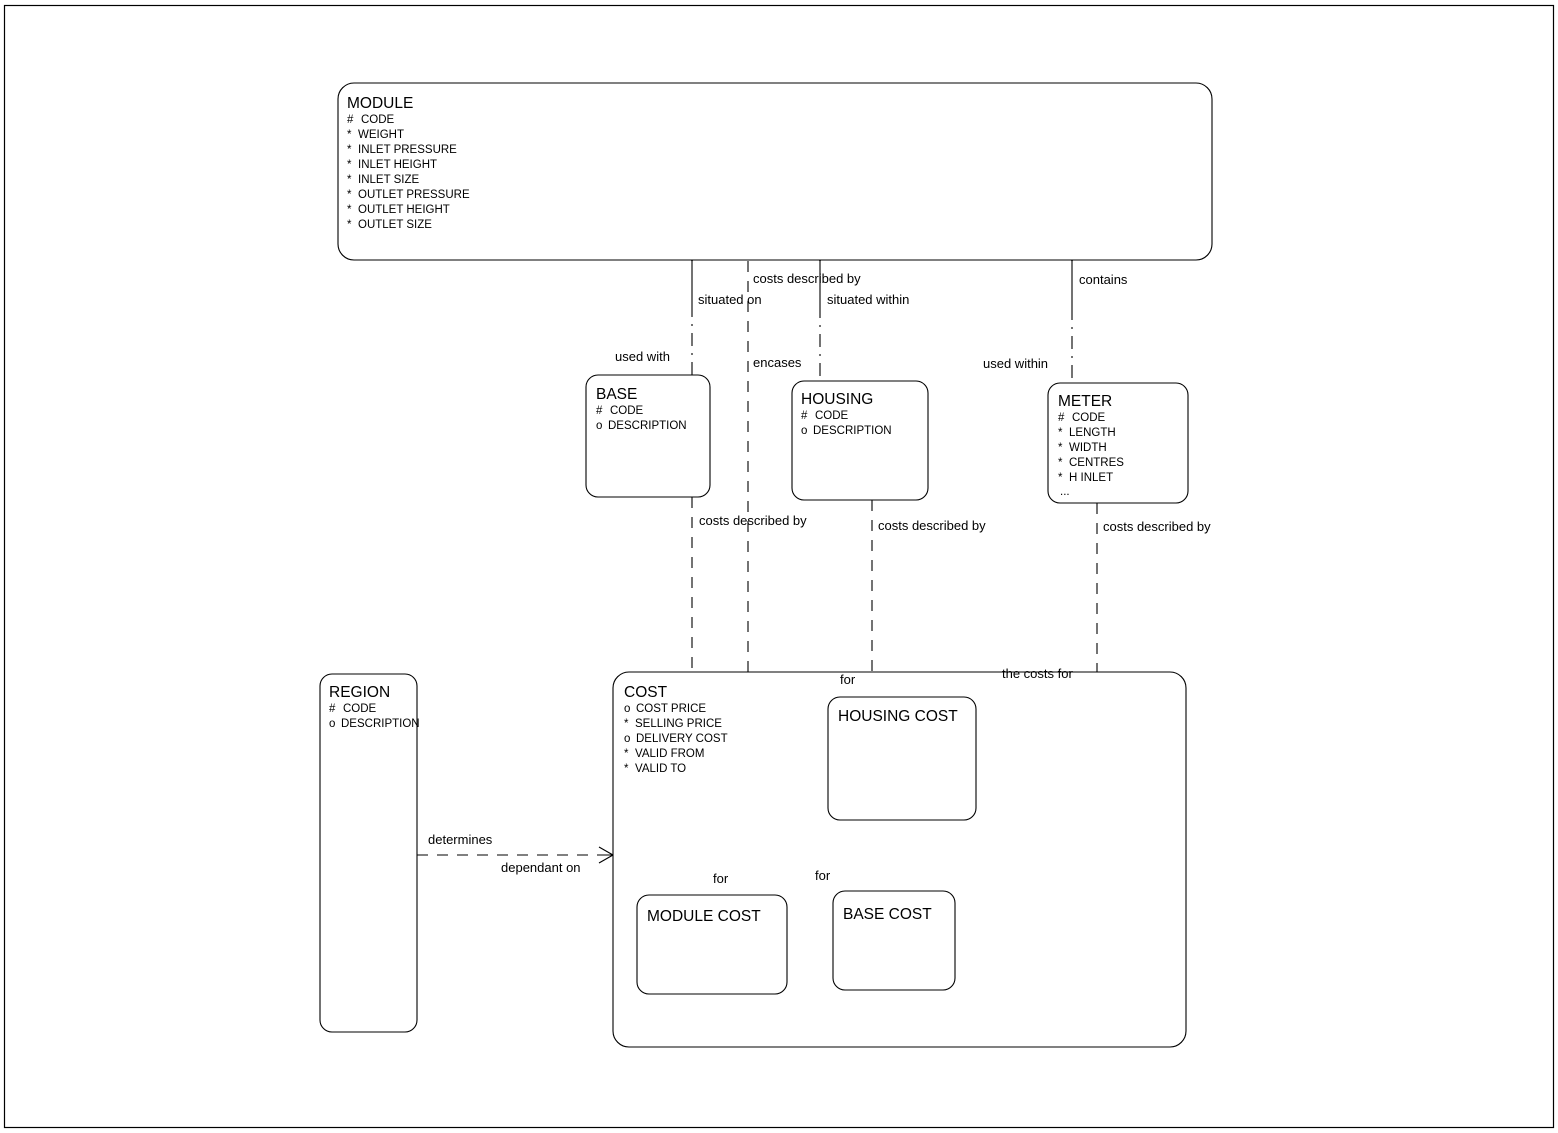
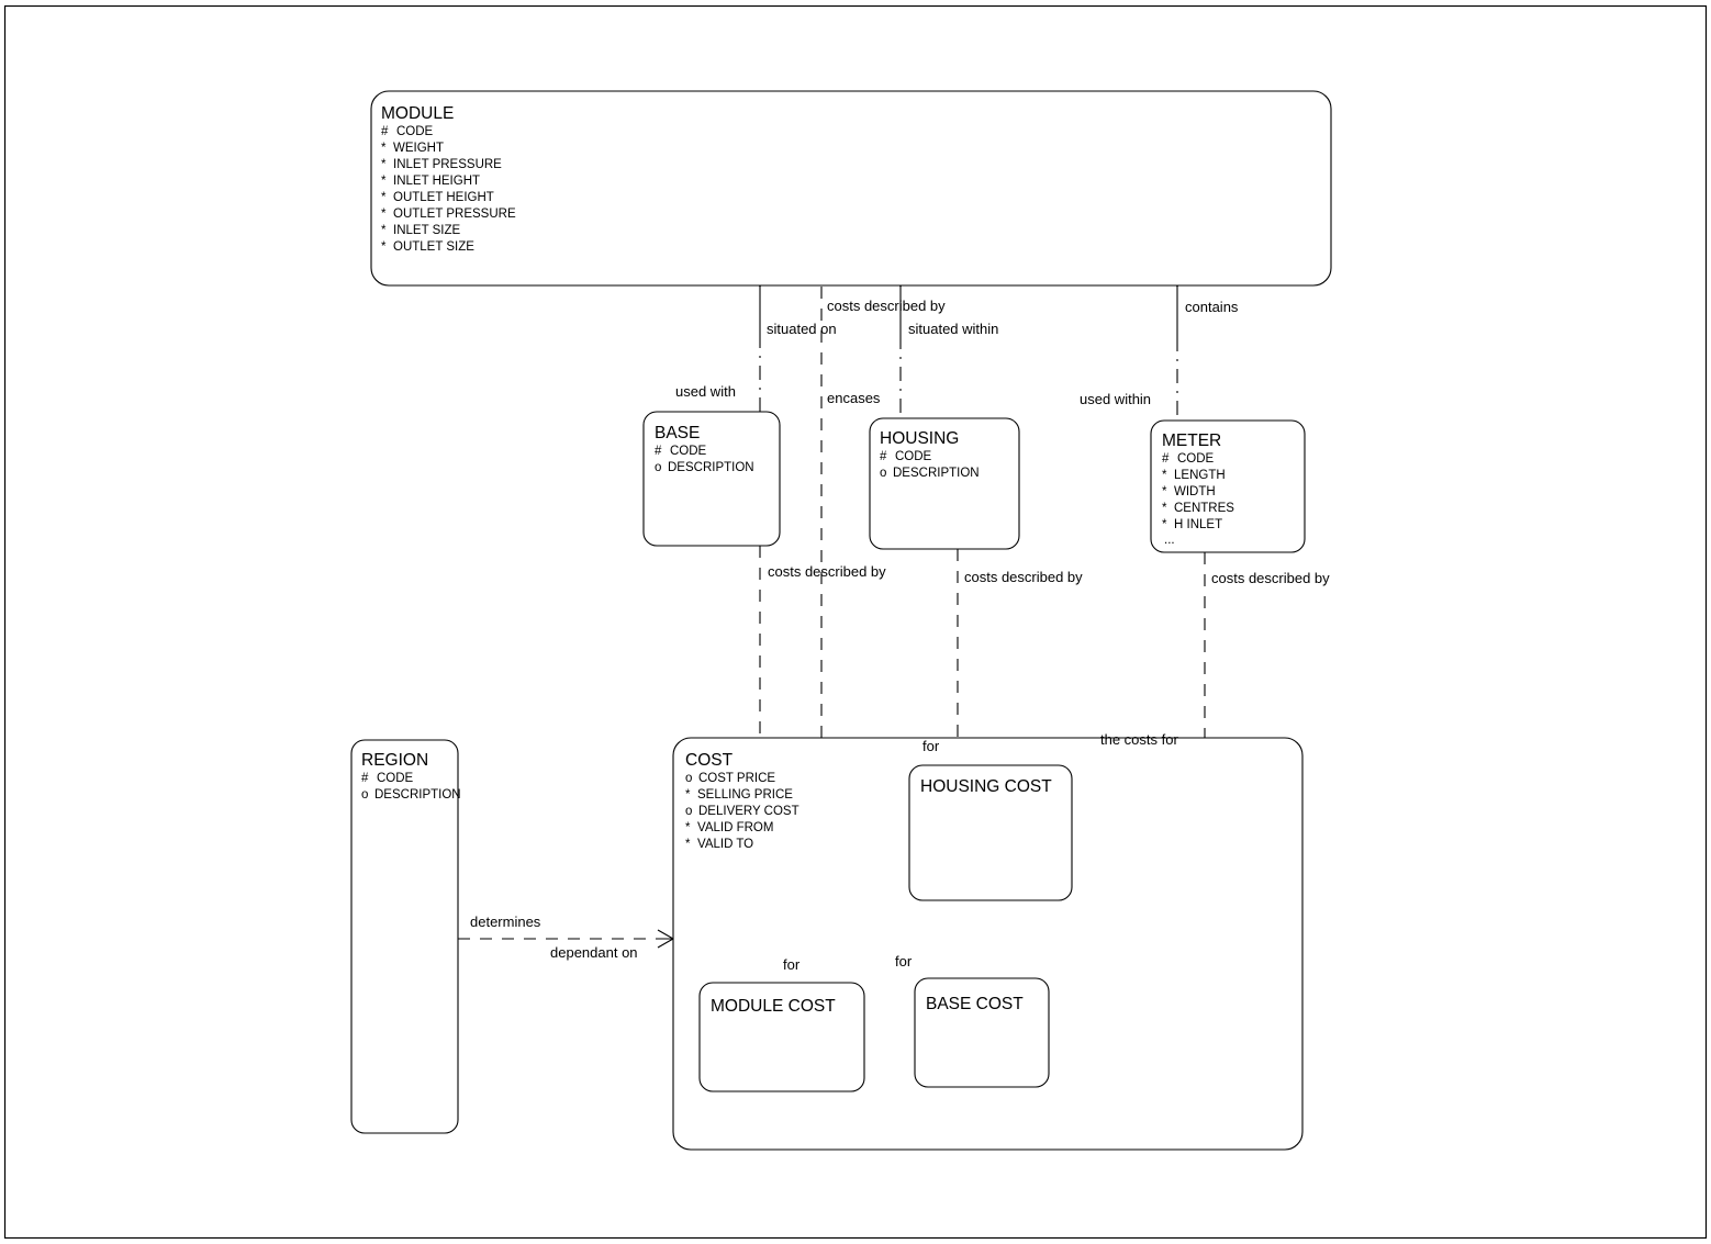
  MODULE
  #
  CODE
  *
  WEIGHT
  *
  INLET PRESSURE
  *
  INLET HEIGHT
  *
- INLET SIZE
+ OUTLET HEIGHT
  *
  OUTLET PRESSURE
  *
- OUTLET HEIGHT
+ INLET SIZE
  *
  OUTLET SIZE
  BASE
  #
  CODE
  o
  DESCRIPTION
  HOUSING
  #
  CODE
  o
  DESCRIPTION
  METER
  #
  CODE
  *
  LENGTH
  *
  WIDTH
  *
  CENTRES
  *
  H INLET
  ...
  REGION
  #
  CODE
  o
  DESCRIPTION
  COST
  o
  COST PRICE
  *
  SELLING PRICE
  o
  DELIVERY COST
  *
  VALID FROM
  *
  VALID TO
  HOUSING COST
  MODULE COST
  BASE COST
  situated on
  costs described by
  situated within
  contains
  used with
  encases
  used within
  costs described by
  costs described by
  costs described by
  for
  the costs for
  determines
  dependant on
  for
  for
